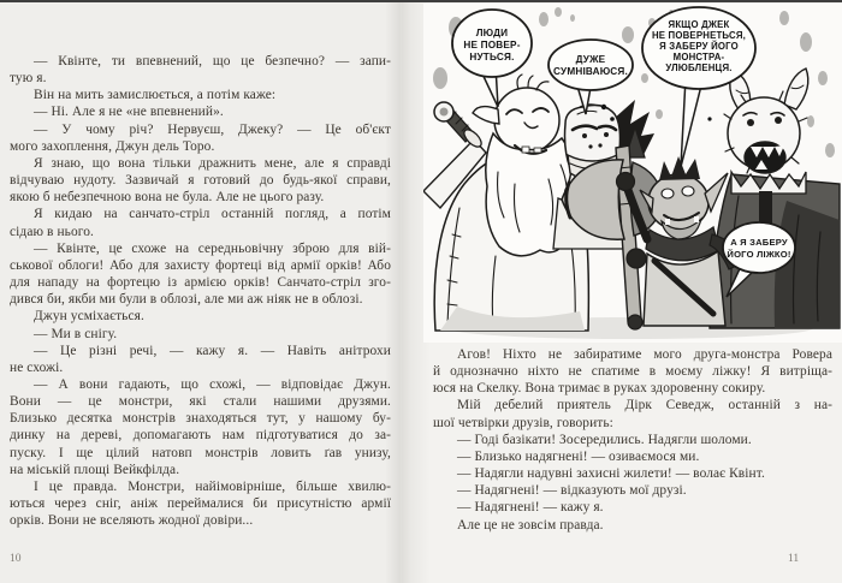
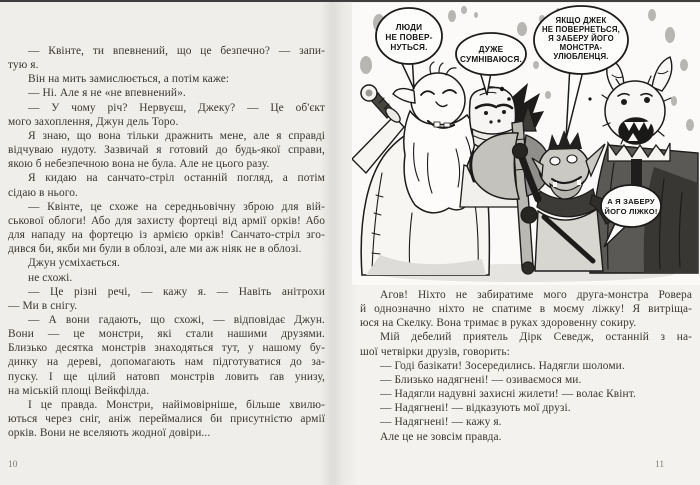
  — Квінте, ти впевнений, що це безпечно? — запи-
  тую я.
  Він на мить замислюється, а потім каже:
  — Ні. Але я не «не впевнений».
  — У чому річ? Нервуєш, Джеку? — Це об'єкт
  мого захоплення, Джун дель Торо.
  Я знаю, що вона тільки дражнить мене, але я справді
  відчуваю нудоту. Зазвичай я готовий до будь-якої справи,
  якою б небезпечною вона не була. Але не цього разу.
  Я кидаю на санчато-стріл останній погляд, а потім
  сідаю в нього.
  — Квінте, це схоже на середньовічну зброю для вій-
  ськової облоги! Або для захисту фортеці від армії орків! Або
  для нападу на фортецю із армією орків! Санчато-стріл зго-
  дився би, якби ми були в облозі, але ми аж ніяк не в облозі.
  Джун усміхається.
- — Ми в снігу.
+ не схожі.
  — Це різні речі, — кажу я. — Навіть анітрохи
- не схожі.
+ — Ми в снігу.
  — А вони гадають, що схожі, — відповідає Джун.
  Вони — це монстри, які стали нашими друзями.
  Близько десятка монстрів знаходяться тут, у нашому бу-
  динку на дереві, допомагають нам підготуватися до за-
  пуску. І ще цілий натовп монстрів ловить ґав унизу,
  на міській площі Вейкфілда.
  І це правда. Монстри, найімовірніше, більше хвилю-
  ються через сніг, аніж переймалися би присутністю армії
  орків. Вони не вселяють жодної довіри...
  Агов! Ніхто не забиратиме мого друга-монстра Ровера
  й однозначно ніхто не спатиме в моєму ліжку! Я витріща-
  юся на Скелку. Вона тримає в руках здоровенну сокиру.
  Мій дебелий приятель Дірк Севедж, останній з на-
  шої четвірки друзів, говорить:
  — Годі базікати! Зосередились. Надягли шоломи.
  — Близько надягнені! — озиваємося ми.
  — Надягли надувні захисні жилети! — волає Квінт.
  — Надягнені! — відказують мої друзі.
  — Надягнені! — кажу я.
  Але це не зовсім правда.
  10
  11
  ЛЮДИ
  НЕ ПОВЕР-
  НУТЬСЯ.
  ДУЖЕ
  СУМНІВАЮСЯ.
  ЯКЩО ДЖЕК
  НЕ ПОВЕРНЕТЬСЯ,
  Я ЗАБЕРУ ЙОГО
  МОНСТРА-
  УЛЮБЛЕНЦЯ.
  А Я ЗАБЕРУ
  ЙОГО ЛІЖКО!
